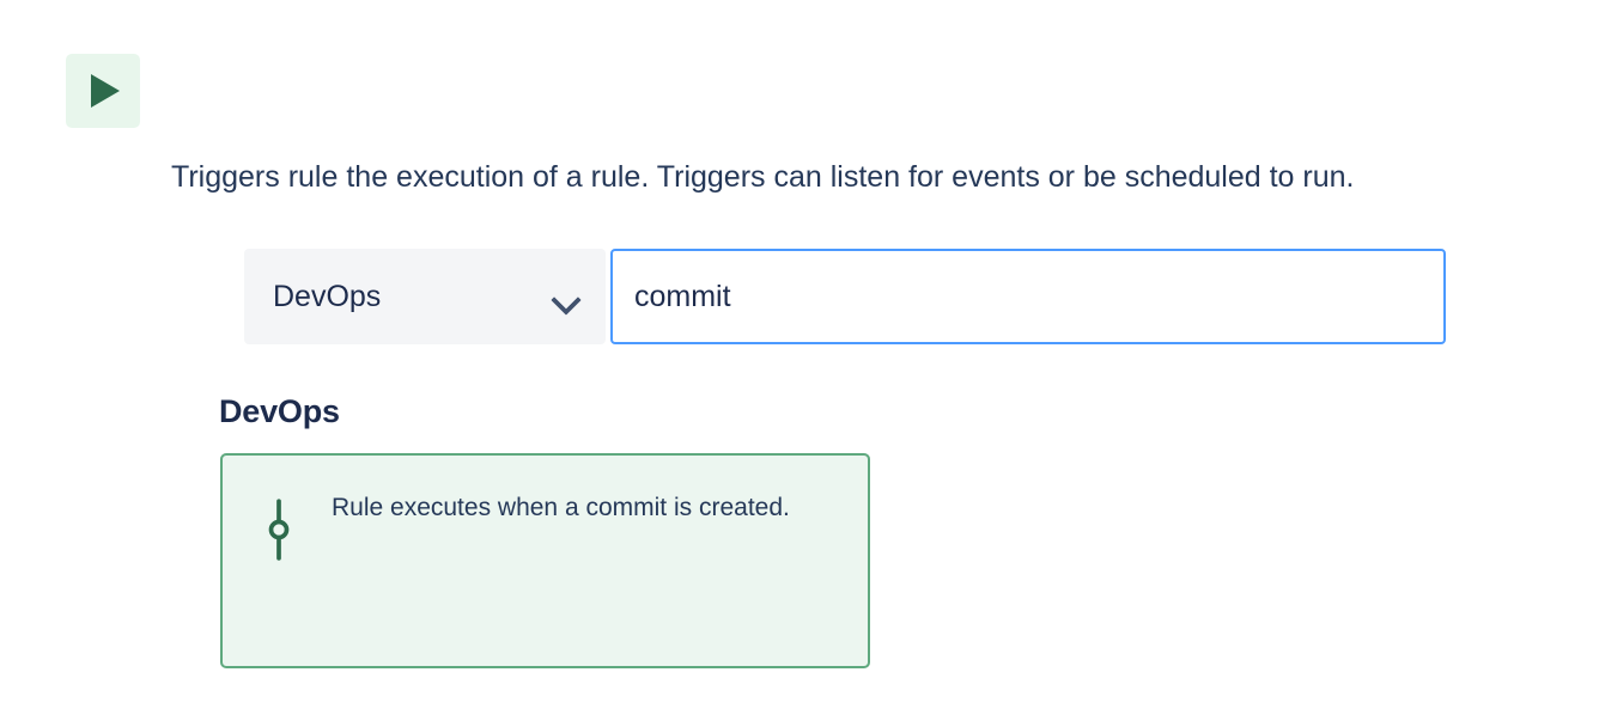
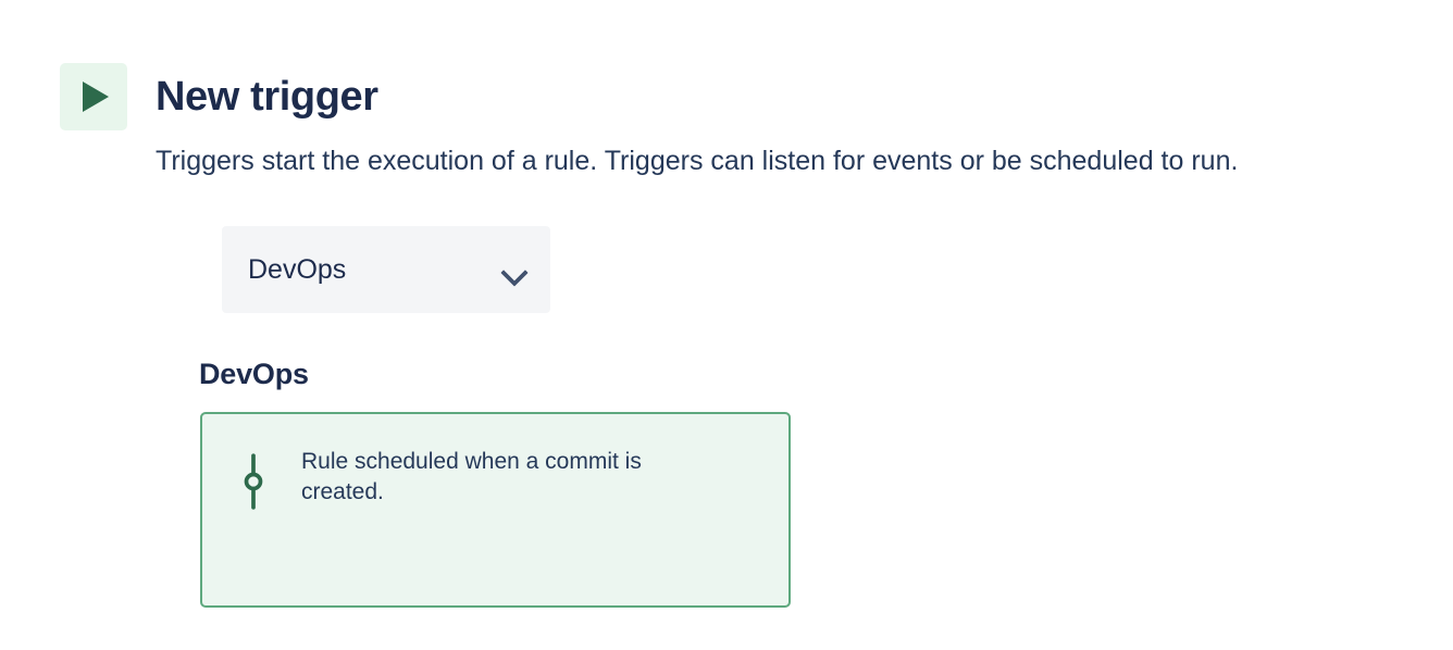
+ New trigger
- Triggers rule the execution of a rule. Triggers can listen for events or be scheduled to run.
+ Triggers start the execution of a rule. Triggers can listen for events or be scheduled to run.
  DevOps
- commit
  DevOps
- Rule executes when a commit is created.
+ Rule scheduled when a commit is created.
